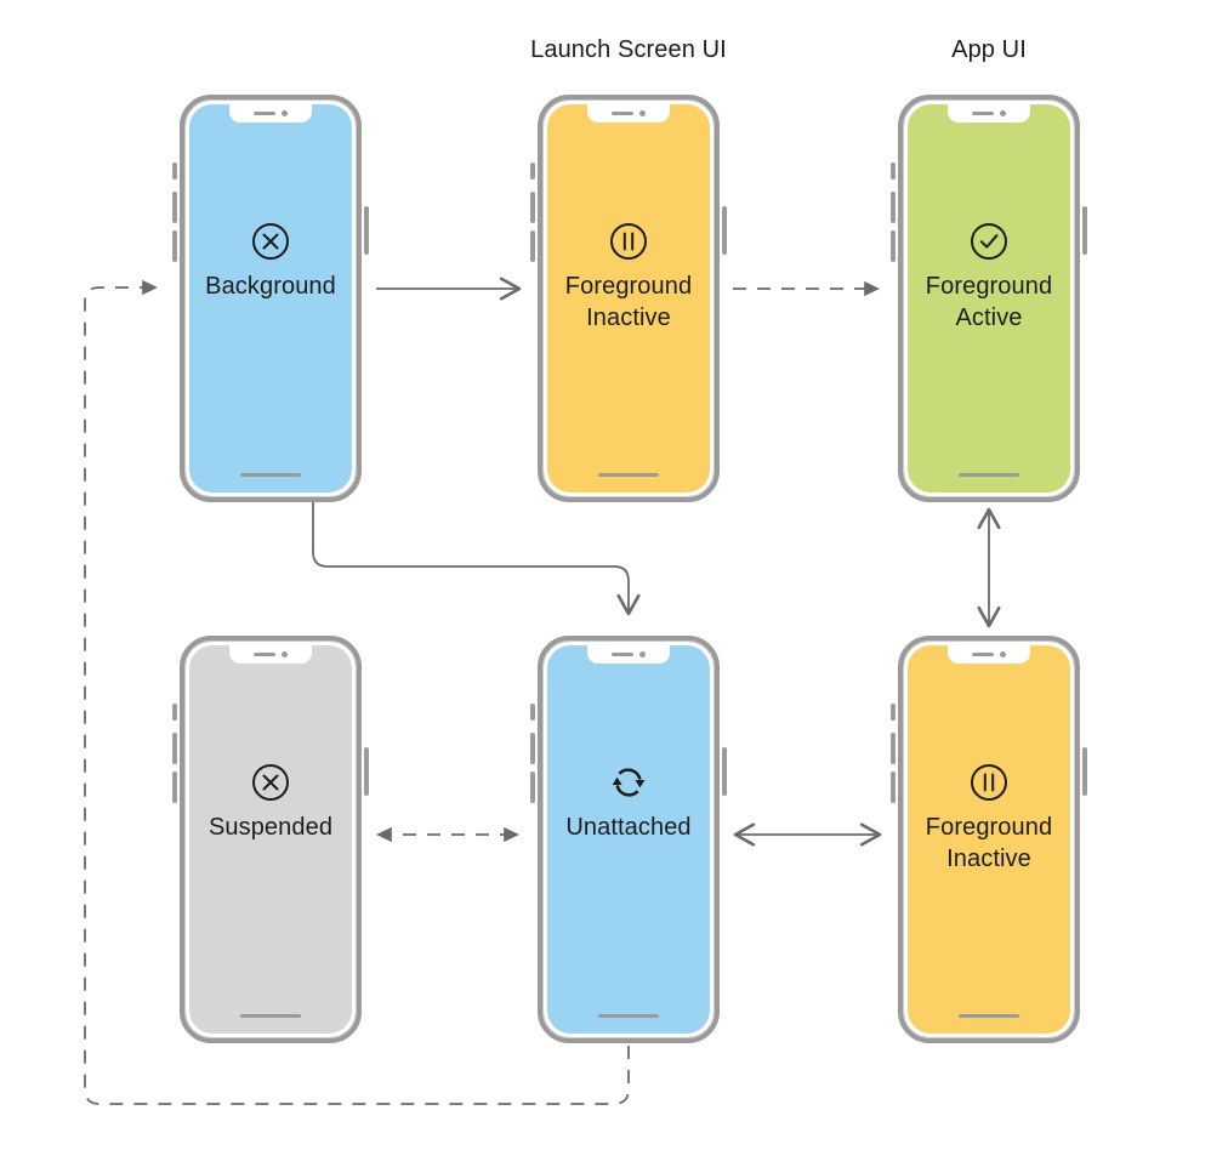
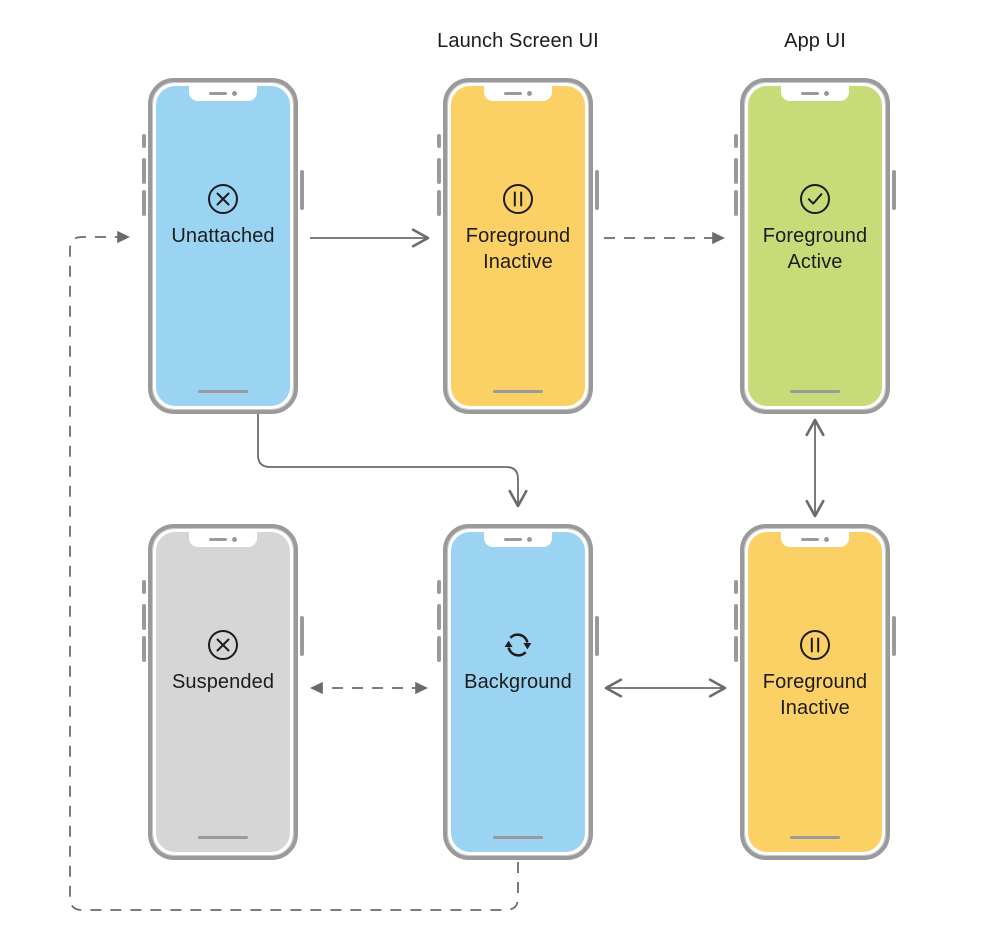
  Launch Screen UI
  App UI
- Background
+ Unattached
  Foreground
  Inactive
  Foreground
  Active
  Suspended
- Unattached
+ Background
  Foreground
  Inactive
